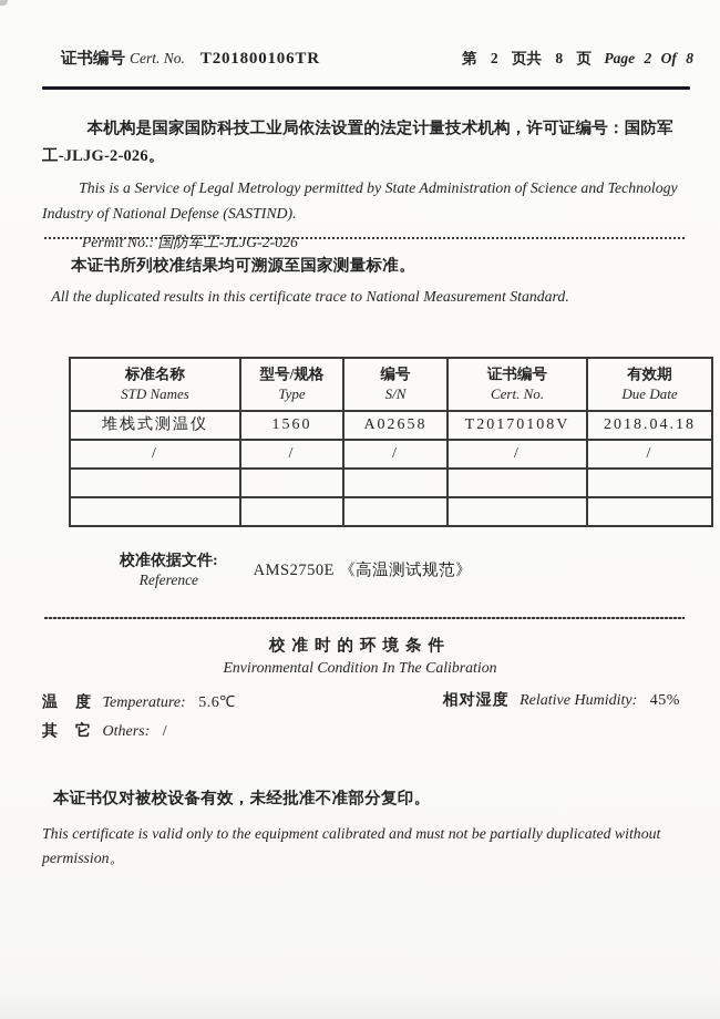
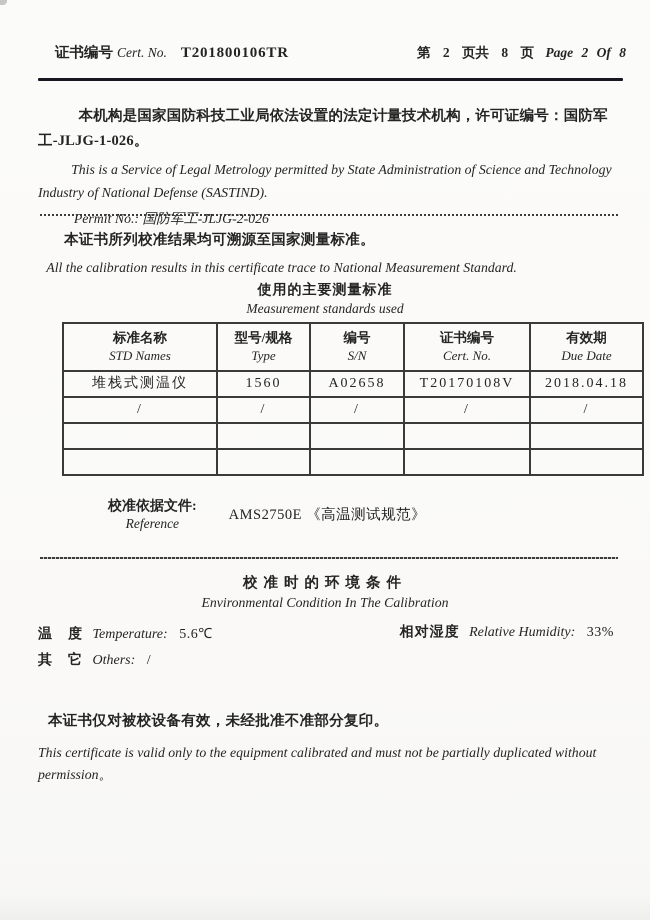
  证书编号 Cert. No. T201800106TR
  第 2 页共 8 页 Page 2 Of 8
- 本机构是国家国防科技工业局依法设置的法定计量技术机构，许可证编号：国防军工-JLJG-2-026。
+ 本机构是国家国防科技工业局依法设置的法定计量技术机构，许可证编号：国防军工-JLJG-1-026。
  This is a Service of Legal Metrology permitted by State Administration of Science and Technology Industry of National Defense (SASTIND).
  Permit No.: 国防军工-JLJG-2-026
  本证书所列校准结果均可溯源至国家测量标准。
- All the duplicated results in this certificate trace to National Measurement Standard.
+ All the calibration results in this certificate trace to National Measurement Standard.
+ 使用的主要测量标准
+ Measurement standards used
  标准名称 STD Names	型号/规格 Type	编号 S/N	证书编号 Cert. No.	有效期 Due Date
  堆栈式测温仪	1560	A02658	T20170108V	2018.04.18
  /	/	/	/	/
  校准依据文件:
  Reference
  AMS2750E 《高温测试规范》
  校准时的环境条件
  Environmental Condition In The Calibration
  温 度 Temperature: 5.6℃
- 相对湿度 Relative Humidity: 45%
+ 相对湿度 Relative Humidity: 33%
  其 它 Others: /
  本证书仅对被校设备有效，未经批准不准部分复印。
  This certificate is valid only to the equipment calibrated and must not be partially duplicated without permission。
